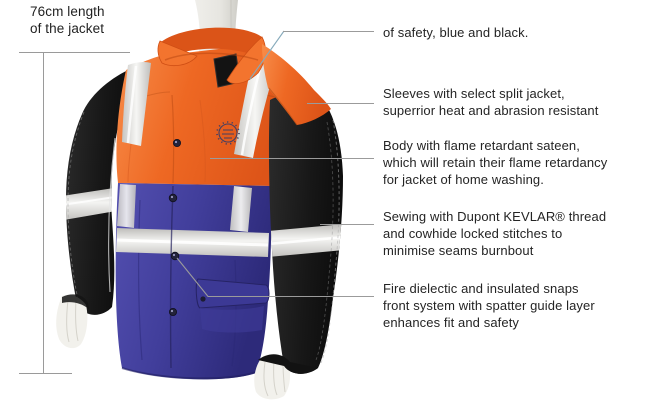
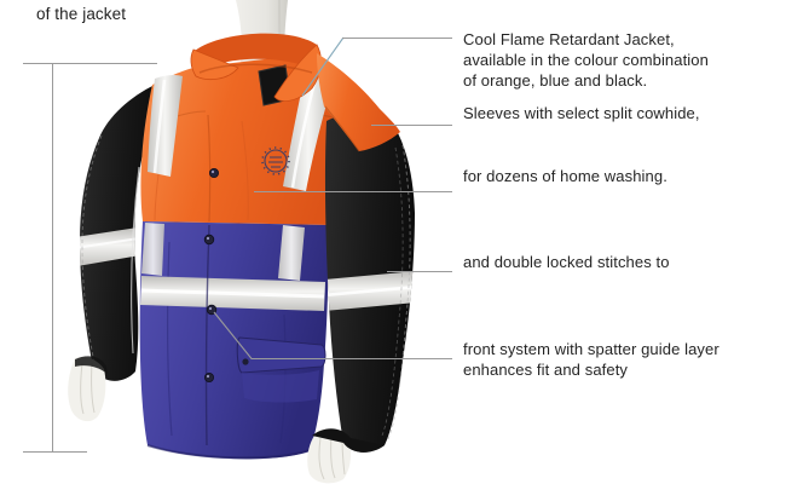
- 76cm length
  of the jacket
+ Cool Flame Retardant Jacket,
+ available in the colour combination
- of safety, blue and black.
+ of orange, blue and black.
- Sleeves with select split jacket,
+ Sleeves with select split cowhide,
- superrior heat and abrasion resistant
- Body with flame retardant sateen,
- which will retain their flame retardancy
- for jacket of home washing.
+ for dozens of home washing.
- Sewing with Dupont KEVLAR® thread
- and cowhide locked stitches to
+ and double locked stitches to
- minimise seams burnbout
- Fire dielectic and insulated snaps
  front system with spatter guide layer
  enhances fit and safety
